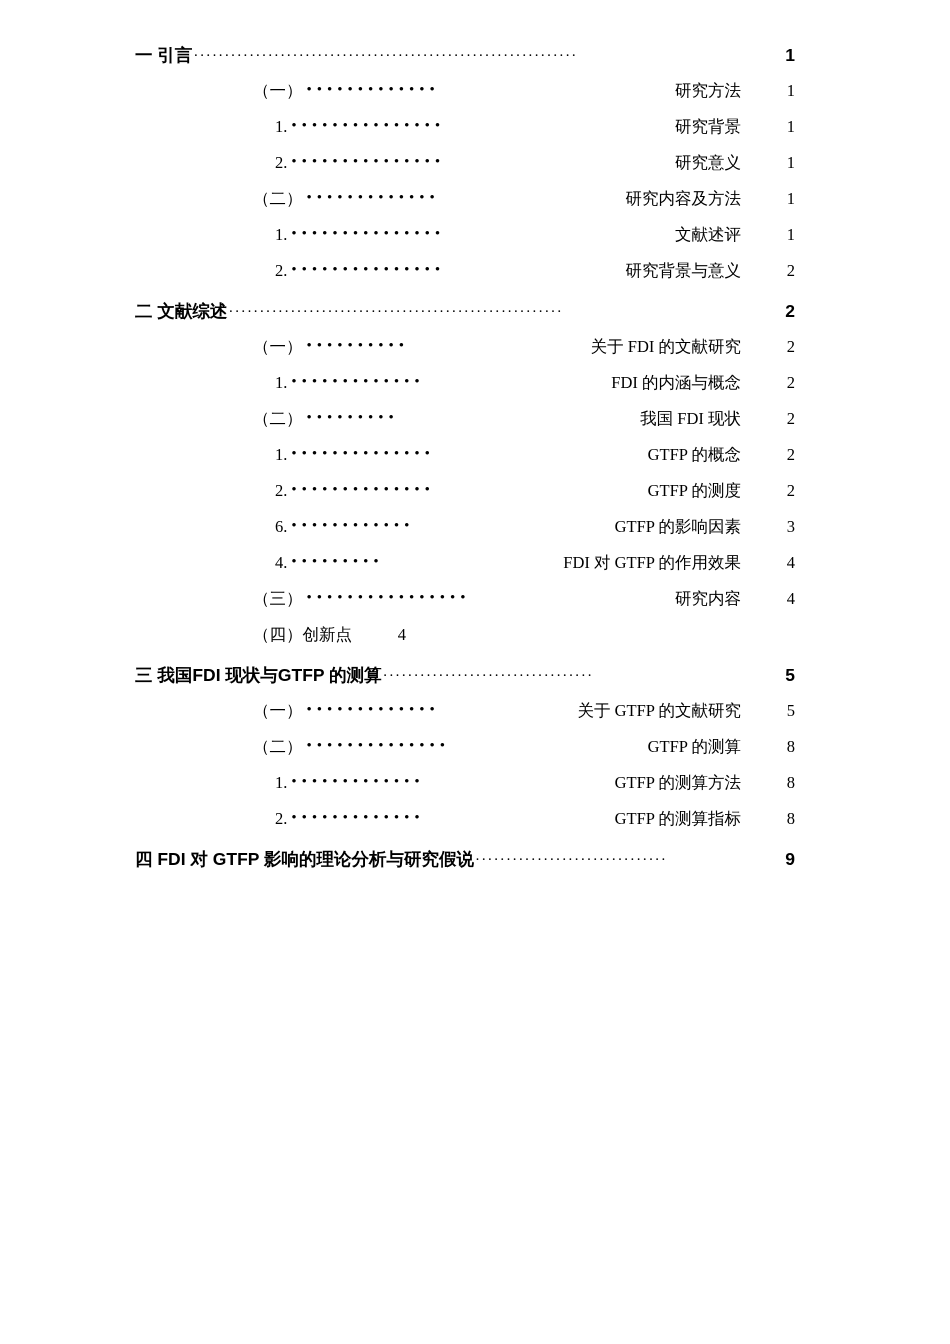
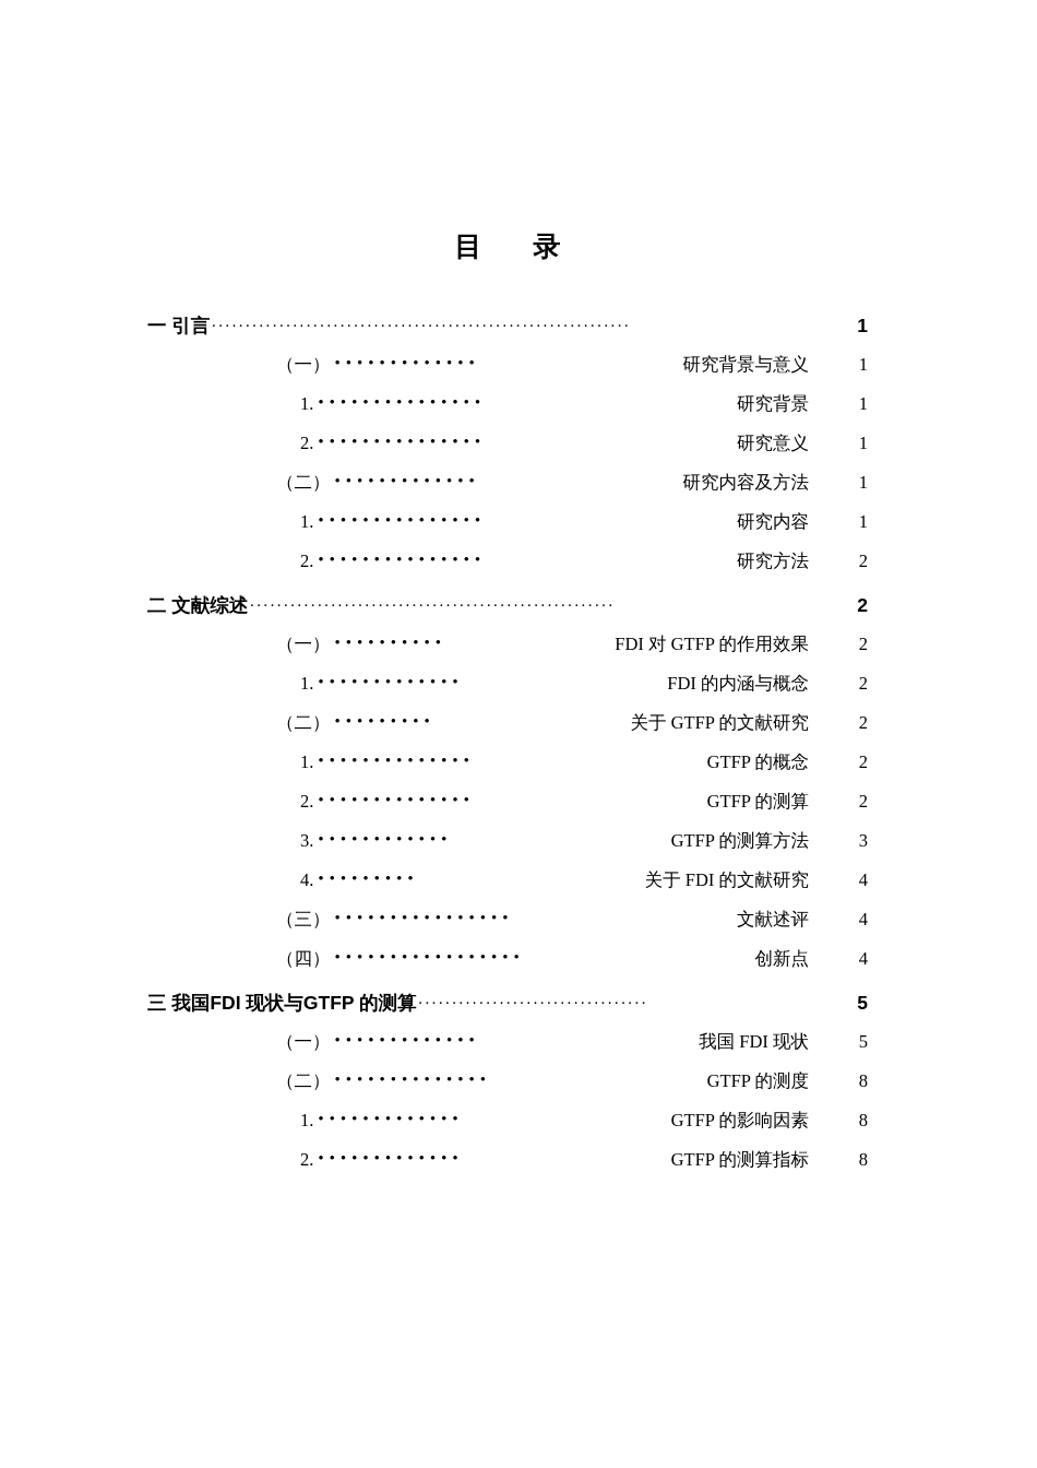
+ 目 录
  一 引言
  ······························································
  1
  （一）
  •••••••••••••
- 研究方法
+ 研究背景与意义
  1
  1.
  •••••••••••••••
  研究背景
  1
  2.
  •••••••••••••••
  研究意义
  1
  （二）
  •••••••••••••
  研究内容及方法
  1
  1.
  •••••••••••••••
- 文献述评
+ 研究内容
  1
  2.
  •••••••••••••••
- 研究背景与意义
+ 研究方法
  2
  二 文献综述
  ······················································
  2
  （一）
  ••••••••••
- 关于 FDI 的文献研究
+ FDI 对 GTFP 的作用效果
  2
  1.
  •••••••••••••
  FDI 的内涵与概念
  2
  （二）
  •••••••••
- 我国 FDI 现状
+ 关于 GTFP 的文献研究
  2
  1.
  ••••••••••••••
  GTFP 的概念
  2
  2.
  ••••••••••••••
- GTFP 的测度
+ GTFP 的测算
  2
- 6.
+ 3.
  ••••••••••••
- GTFP 的影响因素
+ GTFP 的测算方法
  3
  4.
  •••••••••
- FDI 对 GTFP 的作用效果
+ 关于 FDI 的文献研究
  4
  （三）
  ••••••••••••••••
- 研究内容
+ 文献述评
  4
  （四）
+ •••••••••••••••••
  创新点
  4
  三 我国FDI 现状与GTFP 的测算
  ··································
  5
  （一）
  •••••••••••••
- 关于 GTFP 的文献研究
+ 我国 FDI 现状
  5
  （二）
  ••••••••••••••
- GTFP 的测算
+ GTFP 的测度
  8
  1.
  •••••••••••••
- GTFP 的测算方法
+ GTFP 的影响因素
  8
  2.
  •••••••••••••
  GTFP 的测算指标
  8
- 四 FDI 对 GTFP 影响的理论分析与研究假说
- ·······························
- 9
